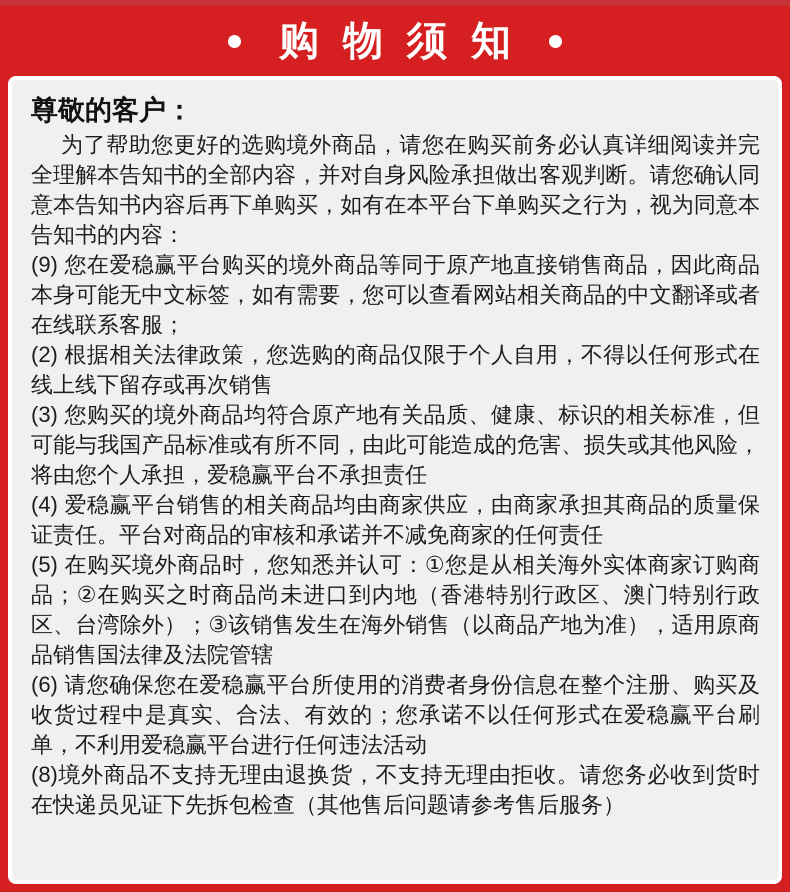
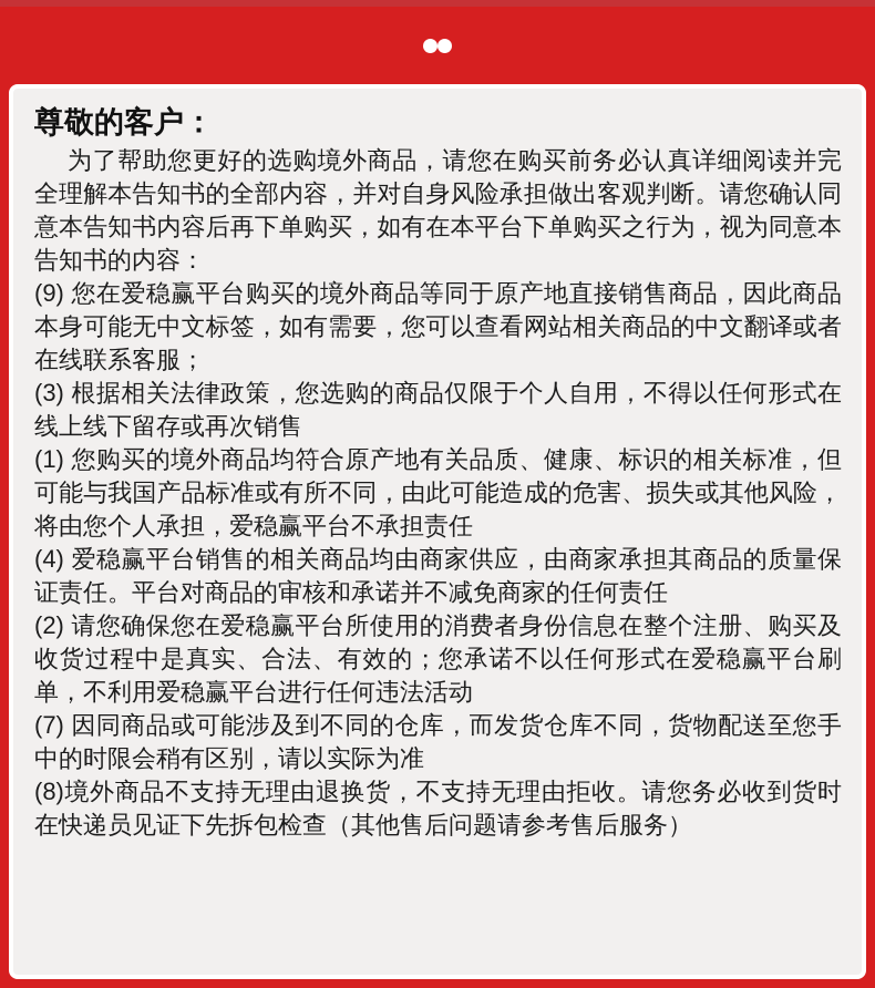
- 购物须知
  尊敬的客户：
  为了帮助您更好的选购境外商品，请您在购买前务必认真详细阅读并完全理解本告知书的全部内容，并对自身风险承担做出客观判断。请您确认同意本告知书内容后再下单购买，如有在本平台下单购买之行为，视为同意本告知书的内容：
  (9) 您在爱稳赢平台购买的境外商品等同于原产地直接销售商品，因此商品本身可能无中文标签，如有需要，您可以查看网站相关商品的中文翻译或者在线联系客服；
- (2) 根据相关法律政策，您选购的商品仅限于个人自用，不得以任何形式在线上线下留存或再次销售
+ (3) 根据相关法律政策，您选购的商品仅限于个人自用，不得以任何形式在线上线下留存或再次销售
- (3) 您购买的境外商品均符合原产地有关品质、健康、标识的相关标准，但可能与我国产品标准或有所不同，由此可能造成的危害、损失或其他风险，将由您个人承担，爱稳赢平台不承担责任
+ (1) 您购买的境外商品均符合原产地有关品质、健康、标识的相关标准，但可能与我国产品标准或有所不同，由此可能造成的危害、损失或其他风险，将由您个人承担，爱稳赢平台不承担责任
  (4) 爱稳赢平台销售的相关商品均由商家供应，由商家承担其商品的质量保证责任。平台对商品的审核和承诺并不减免商家的任何责任
- (5) 在购买境外商品时，您知悉并认可：①您是从相关海外实体商家订购商品；②在购买之时商品尚未进口到内地（香港特别行政区、澳门特别行政区、台湾除外）；③该销售发生在海外销售（以商品产地为准），适用原商品销售国法律及法院管辖
- (6) 请您确保您在爱稳赢平台所使用的消费者身份信息在整个注册、购买及收货过程中是真实、合法、有效的；您承诺不以任何形式在爱稳赢平台刷单，不利用爱稳赢平台进行任何违法活动
+ (2) 请您确保您在爱稳赢平台所使用的消费者身份信息在整个注册、购买及收货过程中是真实、合法、有效的；您承诺不以任何形式在爱稳赢平台刷单，不利用爱稳赢平台进行任何违法活动
+ (7) 因同商品或可能涉及到不同的仓库，而发货仓库不同，货物配送至您手中的时限会稍有区别，请以实际为准
  (8)境外商品不支持无理由退换货，不支持无理由拒收。请您务必收到货时在快递员见证下先拆包检查（其他售后问题请参考售后服务）
